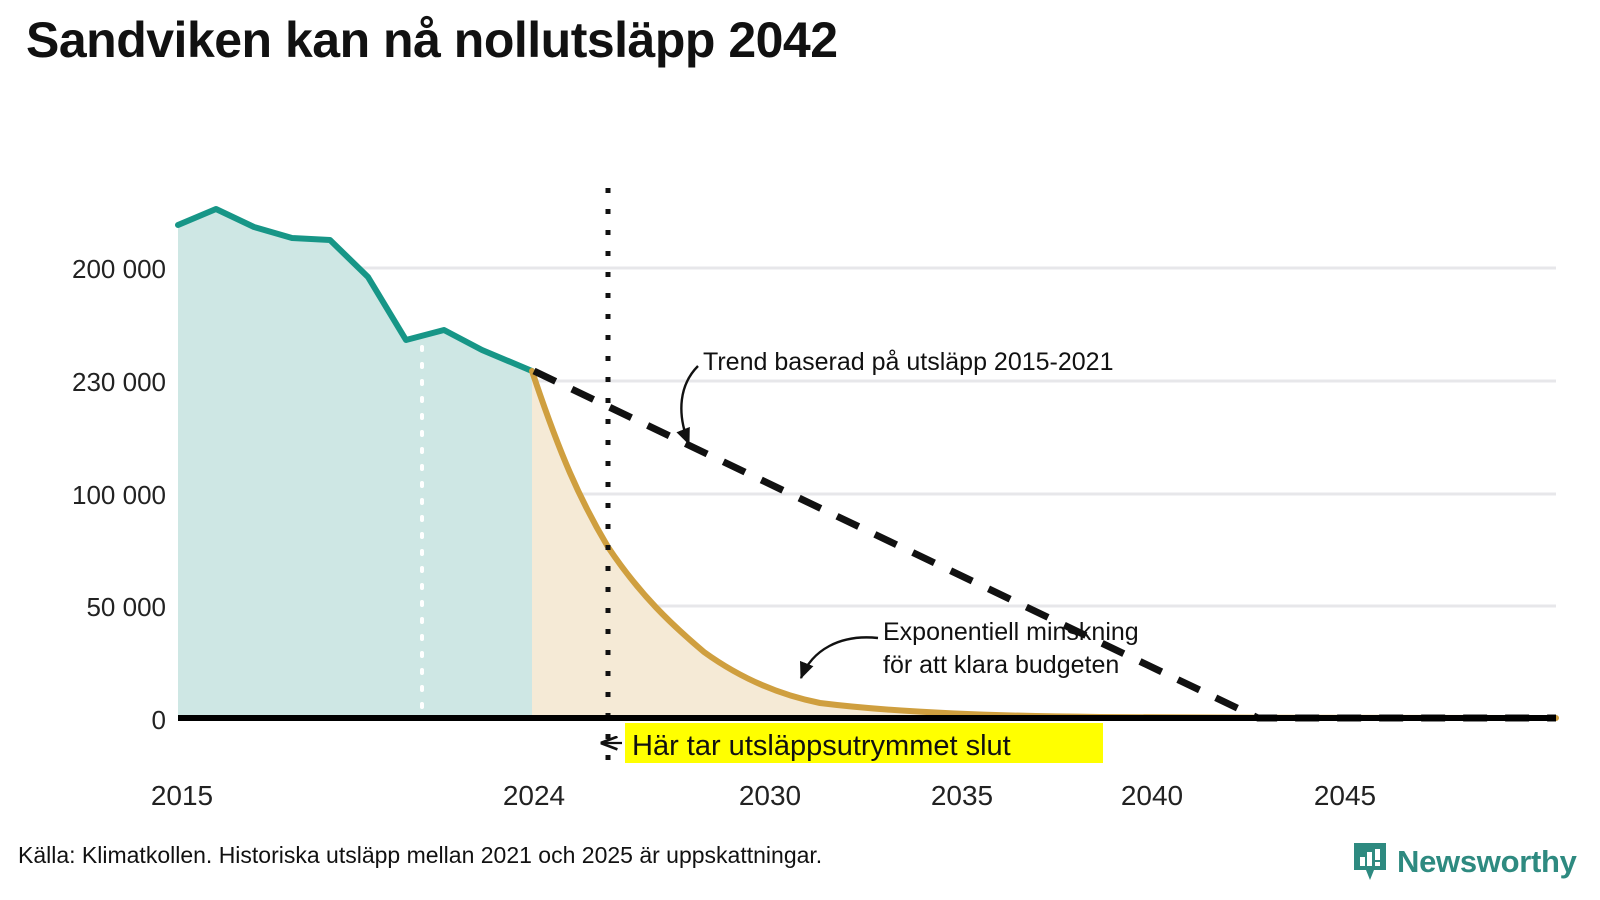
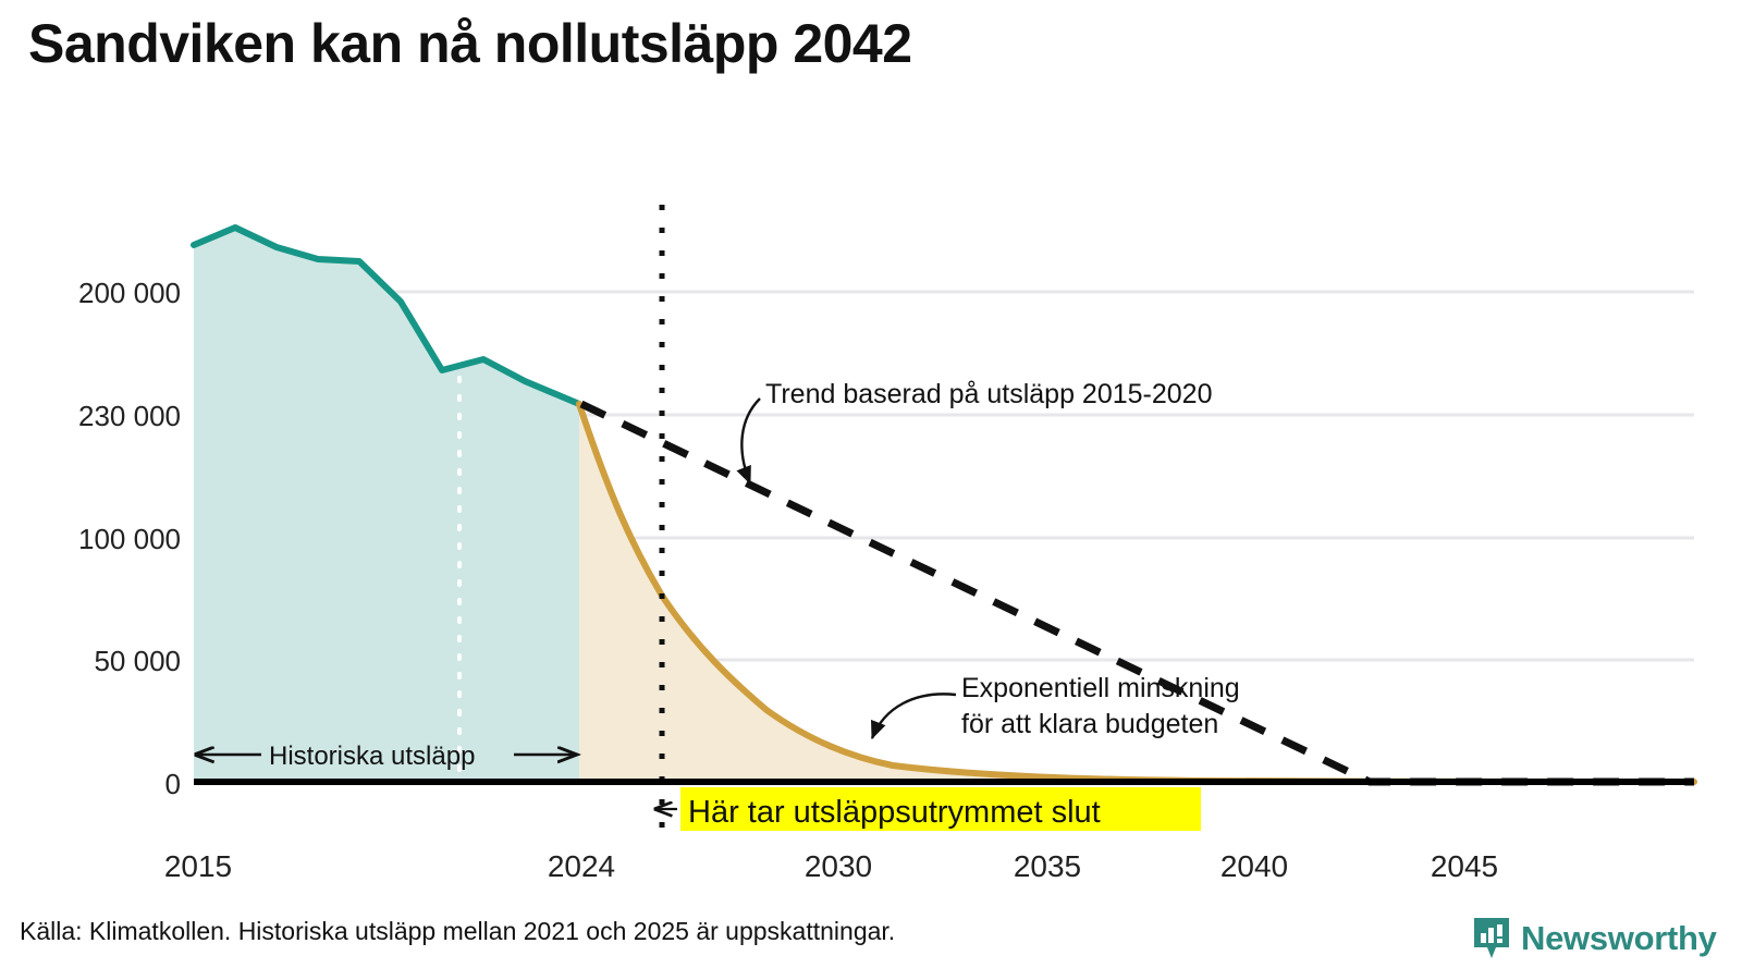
  Sandviken kan nå nollutsläpp 2042
  200 000
  230 000
  100 000
  50 000
  0
- Trend baserad på utsläpp 2015-2021
+ Trend baserad på utsläpp 2015-2020
  Exponentiell minskning
  för att klara budgeten
+ Historiska utsläpp
  Här tar utsläppsutrymmet slut
  2015
  2024
  2030
  2035
  2040
  2045
  Källa: Klimatkollen. Historiska utsläpp mellan 2021 och 2025 är uppskattningar.
  Newsworthy
